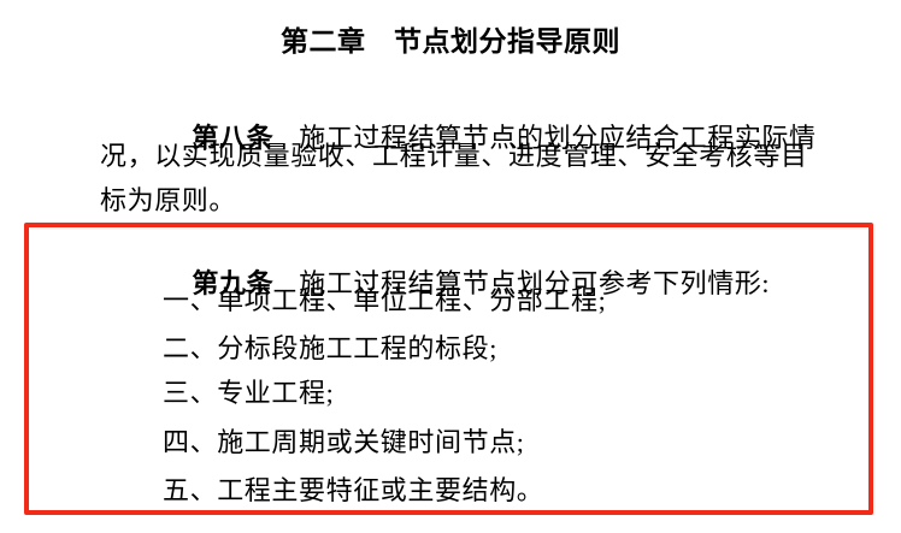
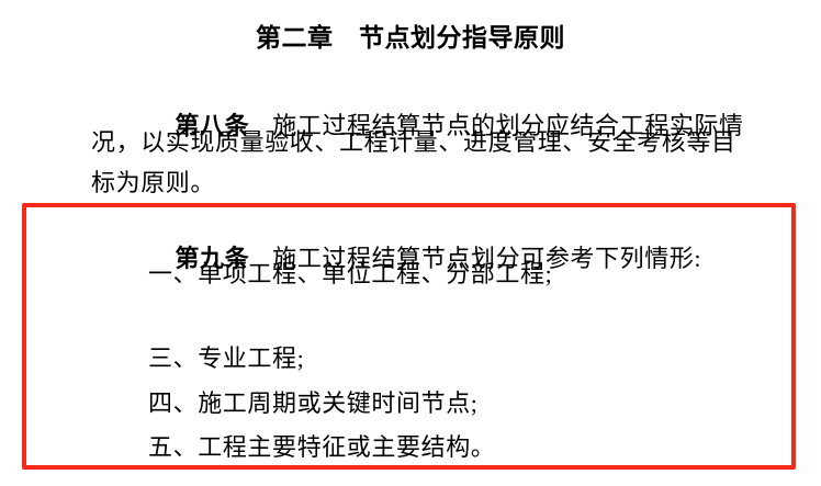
  第二章 节点划分指导原则
  第八条 施工过程结算节点的划分应结合工程实际情
  况，以实现质量验收、工程计量、进度管理、安全考核等目
  标为原则。
  第九条 施工过程结算节点划分可参考下列情形:
  一、单项工程、单位工程、分部工程;
- 二、分标段施工工程的标段;
  三、专业工程;
  四、施工周期或关键时间节点;
  五、工程主要特征或主要结构。
